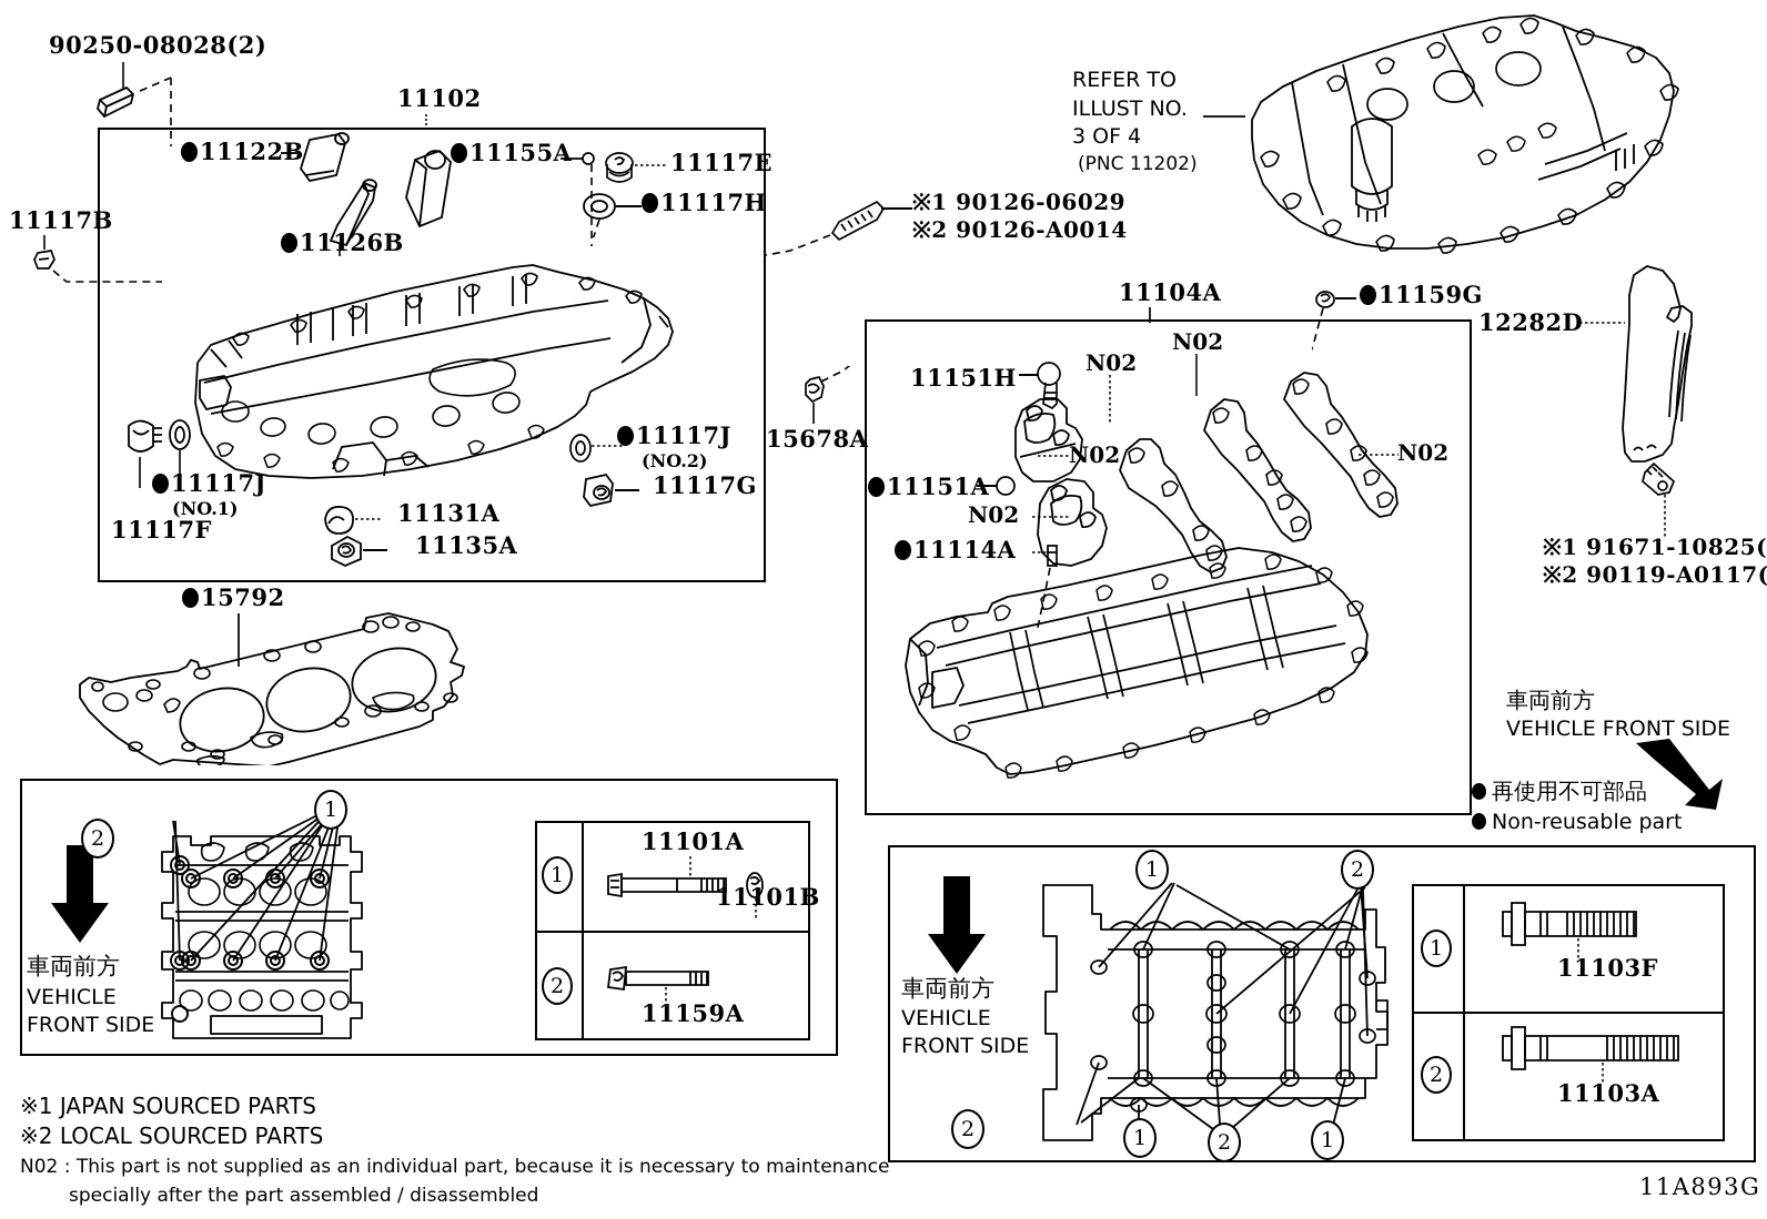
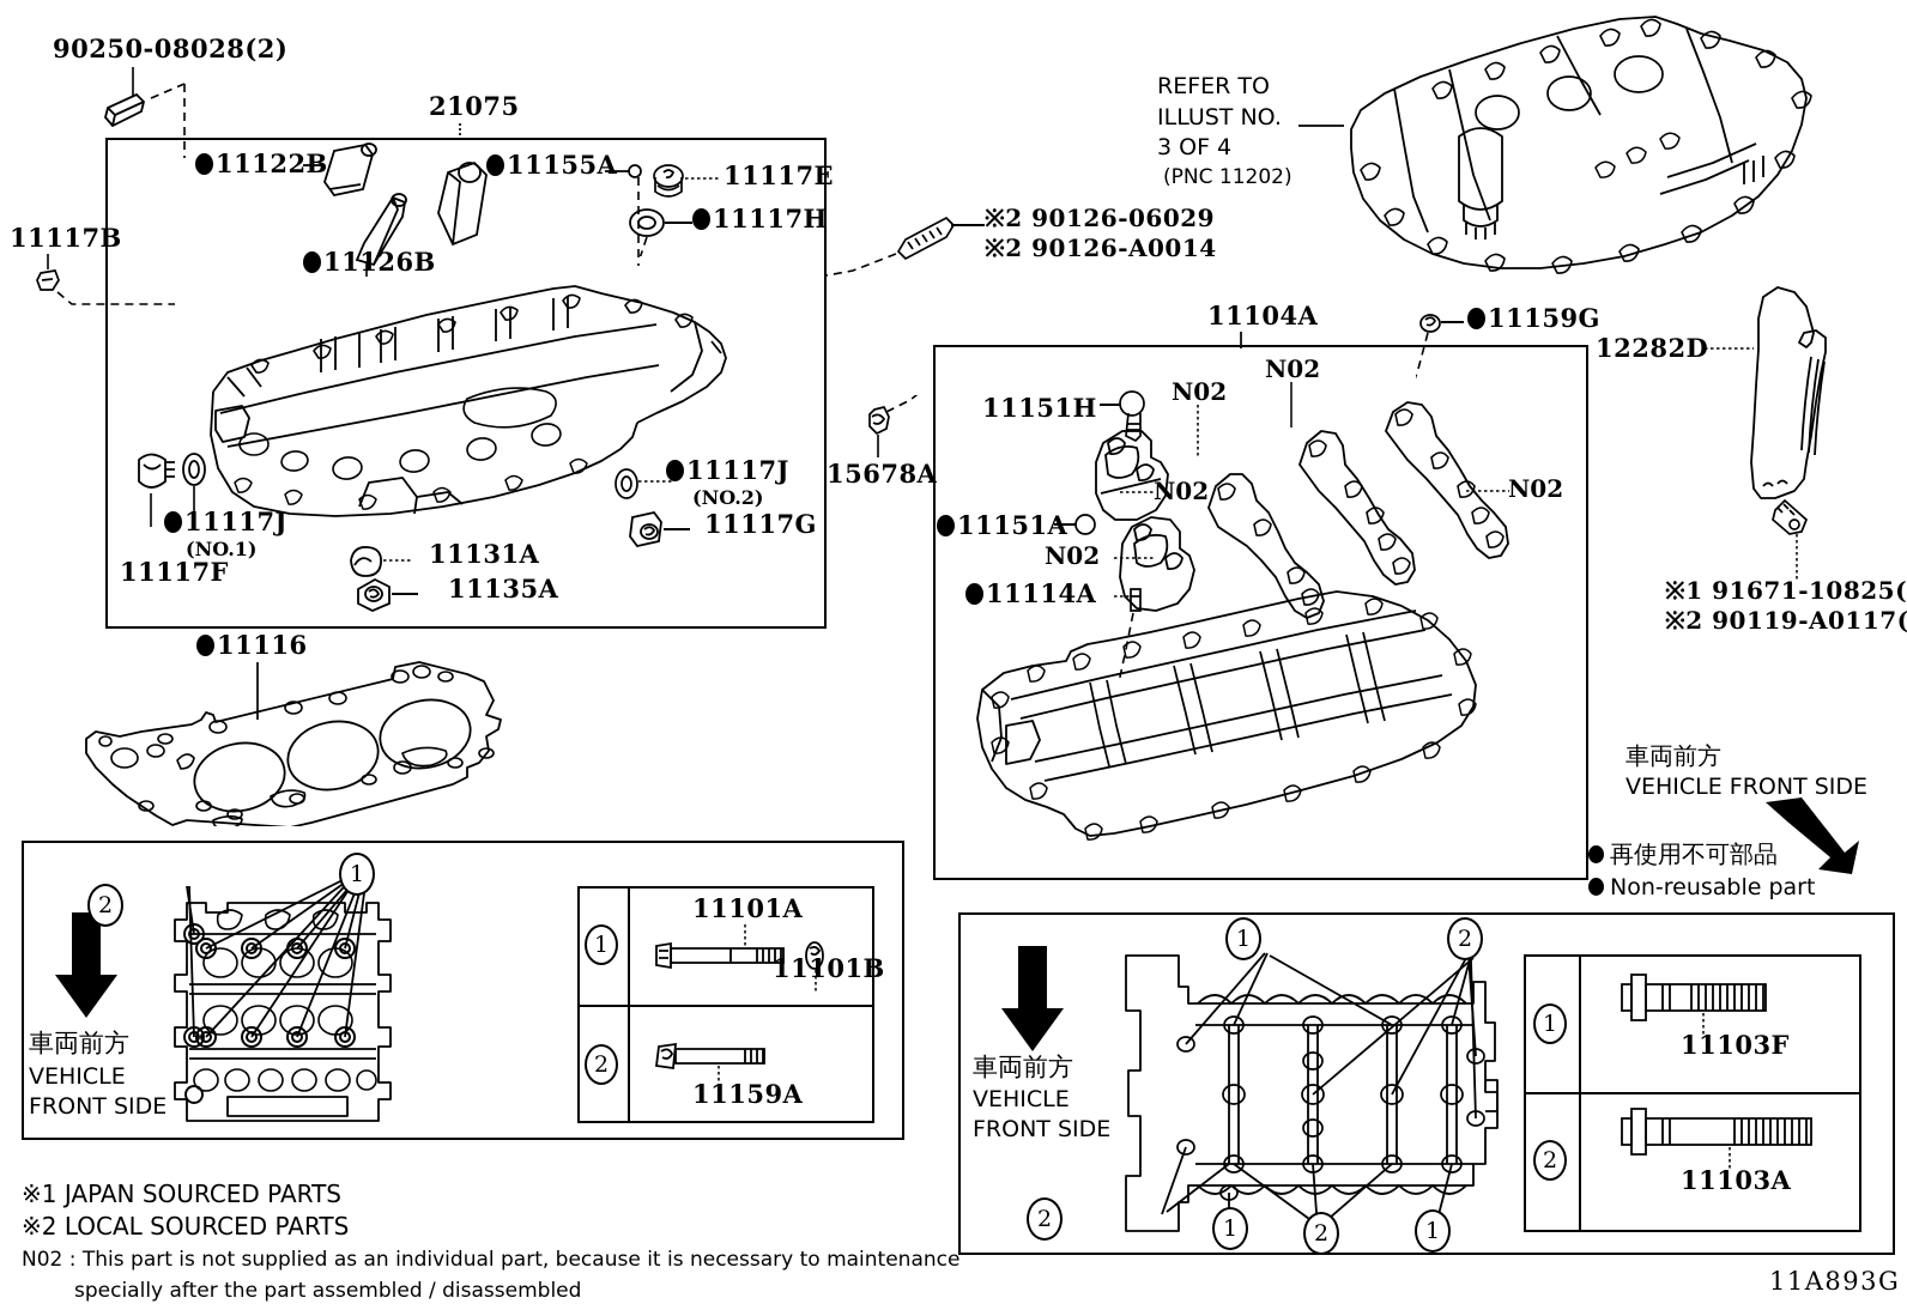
- 11102
+ 21075
  90250-08028(2)
  11117B
  11122B
  11126B
  11155A
  11117E
  11117H
  11117J
  (NO.1)
  11117F
  11117J
  (NO.2)
  11117G
  11131A
  11135A
- 15792
+ 11116
  REFER TO
  ILLUST NO.
  3 OF 4
  (PNC 11202)
- ※1 90126-06029
+ ※2 90126-06029
  ※2 90126-A0014
  12282D
  ※1 91671-10825(
  ※2 90119-A0117(
  11104A
  11159G
  15678A
  11151H
  11151
  11114A
  N02
  N02
  N02
  N02
  N02
  車両前方
  VEHICLE FRONT SIDE
  再使用不可部品
  Non-reusable part
  車両前方
  VEHICLE
  FRONT SIDE
  1
  2
  1
  2
  11101A
  11101B
  11159A
  車両前方
  VEHICLE
  FRONT SIDE
  1
  2
  2
  1
  2
  1
  1
  2
  11103F
  11103A
  ※1 JAPAN SOURCED PARTS
  ※2 LOCAL SOURCED PARTS
  N02 : This part is not supplied as an individual part, because it is necessary to maintenance
  specially after the part assembled / disassembled
  11A893G
